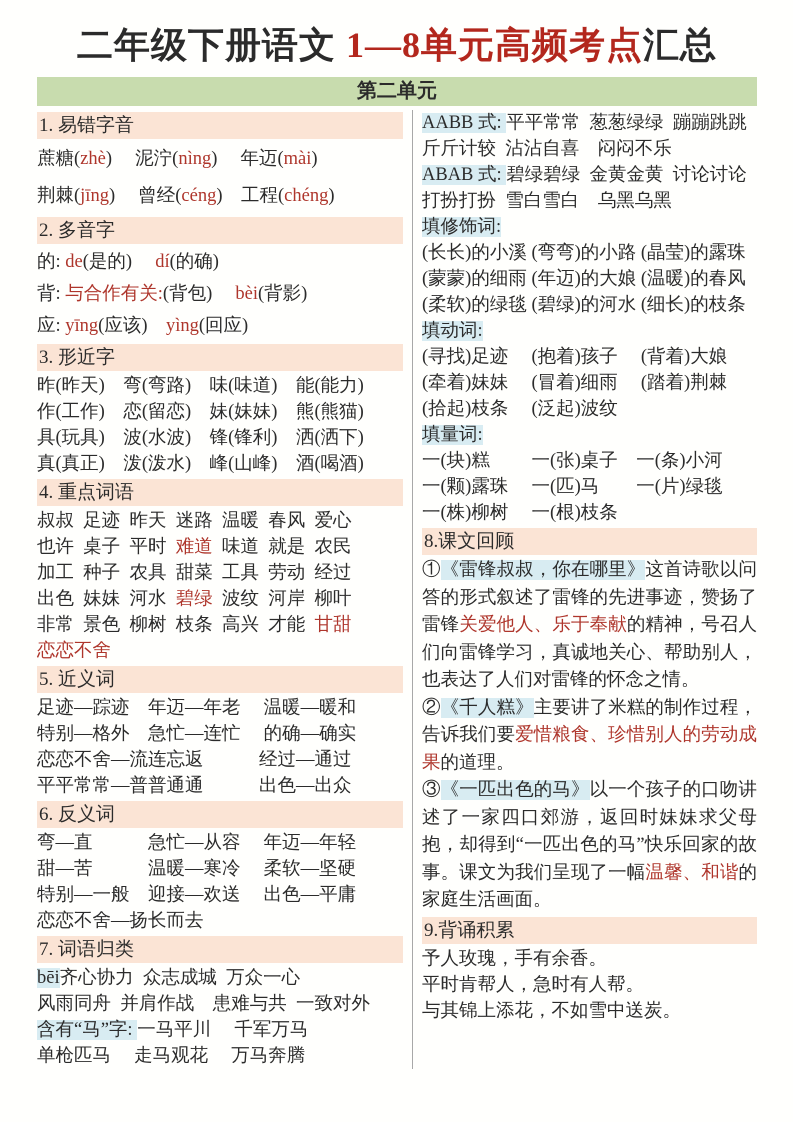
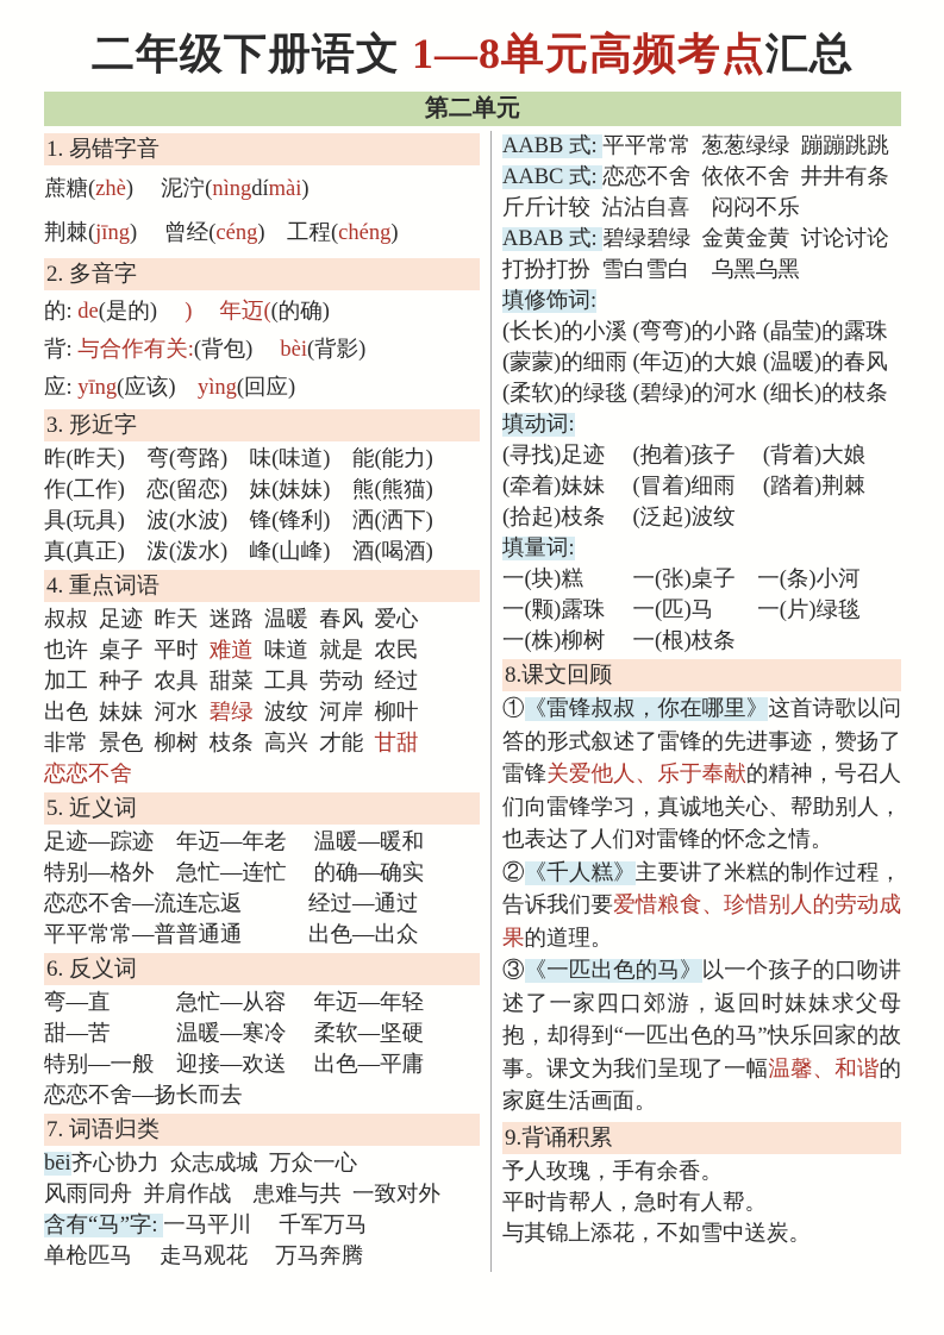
  二年级下册语文 1—8单元高频考点汇总
  第二单元
  1. 易错字音
- 蔗糖(zhè) 泥泞(nìng) 年迈(mài)
+ 蔗糖(zhè) 泥泞(nìngdímài)
  荆棘(jīng) 曾经(céng) 工程(chéng)
  2. 多音字
- 的: de(是的) dí(的确)
+ 的: de(是的) ) 年迈((的确)
  背: 与合作有关:(背包) bèi(背影)
  应: yīng(应该) yìng(回应)
  3. 形近字
  昨(昨天) 弯(弯路) 味(味道) 能(能力)
  作(工作) 恋(留恋) 妹(妹妹) 熊(熊猫)
  具(玩具) 波(水波) 锋(锋利) 洒(洒下)
  真(真正) 泼(泼水) 峰(山峰) 酒(喝酒)
  4. 重点词语
  叔叔 足迹 昨天 迷路 温暖 春风 爱心
  也许 桌子 平时 难道 味道 就是 农民
  加工 种子 农具 甜菜 工具 劳动 经过
  出色 妹妹 河水 碧绿 波纹 河岸 柳叶
  非常 景色 柳树 枝条 高兴 才能 甘甜
  恋恋不舍
  5. 近义词
  足迹—踪迹 年迈—年老 温暖—暖和
  特别—格外 急忙—连忙 的确—确实
  恋恋不舍—流连忘返 经过—通过
  平平常常—普普通通 出色—出众
  6. 反义词
  弯—直 急忙—从容 年迈—年轻
  甜—苦 温暖—寒冷 柔软—坚硬
  特别—一般 迎接—欢送 出色—平庸
  恋恋不舍—扬长而去
  7. 词语归类
  bēi齐心协力 众志成城 万众一心
  风雨同舟 并肩作战 患难与共 一致对外
  含有“马”字: 一马平川 千军万马
  单枪匹马 走马观花 万马奔腾
  AABB 式: 平平常常 葱葱绿绿 蹦蹦跳跳
+ AABC 式: 恋恋不舍 依依不舍 井井有条
  斤斤计较 沾沾自喜 闷闷不乐
  ABAB 式: 碧绿碧绿 金黄金黄 讨论讨论
  打扮打扮 雪白雪白 乌黑乌黑
  填修饰词:
  (长长)的小溪 (弯弯)的小路 (晶莹)的露珠
  (蒙蒙)的细雨 (年迈)的大娘 (温暖)的春风
  (柔软)的绿毯 (碧绿)的河水 (细长)的枝条
  填动词:
  (寻找)足迹 (抱着)孩子 (背着)大娘
  (牵着)妹妹 (冒着)细雨 (踏着)荆棘
  (拾起)枝条 (泛起)波纹
  填量词:
  一(块)糕 一(张)桌子 一(条)小河
  一(颗)露珠 一(匹)马 一(片)绿毯
  一(株)柳树 一(根)枝条
  8.课文回顾
  ①《雷锋叔叔，你在哪里》这首诗歌以问答的形式叙述了雷锋的先进事迹，赞扬了雷锋关爱他人、乐于奉献的精神，号召人们向雷锋学习，真诚地关心、帮助别人，也表达了人们对雷锋的怀念之情。
  ②《千人糕》主要讲了米糕的制作过程，告诉我们要爱惜粮食、珍惜别人的劳动成果的道理。
  ③《一匹出色的马》以一个孩子的口吻讲述了一家四口郊游，返回时妹妹求父母抱，却得到“一匹出色的马”快乐回家的故事。课文为我们呈现了一幅温馨、和谐的家庭生活画面。
  9.背诵积累
  予人玫瑰，手有余香。
  平时肯帮人，急时有人帮。
  与其锦上添花，不如雪中送炭。
